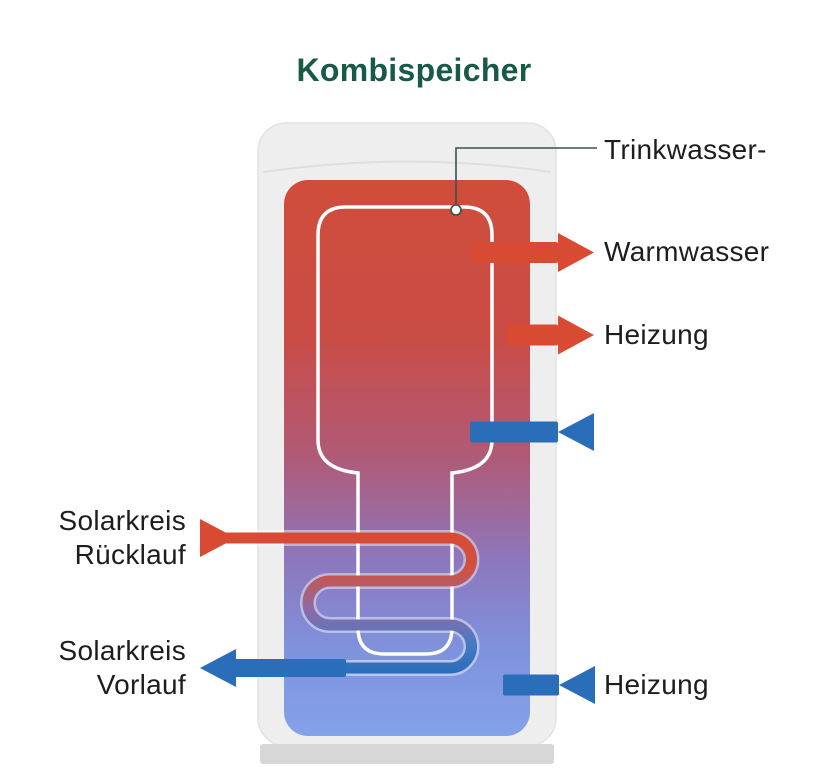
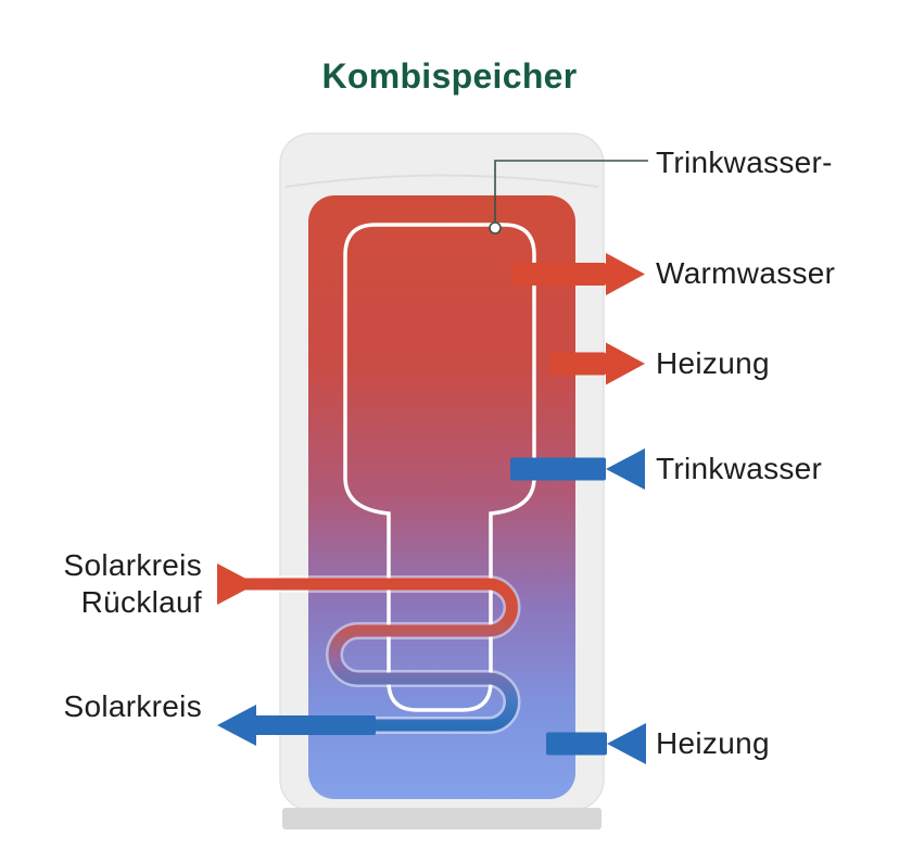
  Kombispeicher
  Trinkwasser-
  Warmwasser
  Heizung
+ Trinkwasser
  Heizung
  Solarkreis
  Rücklauf
  Solarkreis
- Vorlauf
